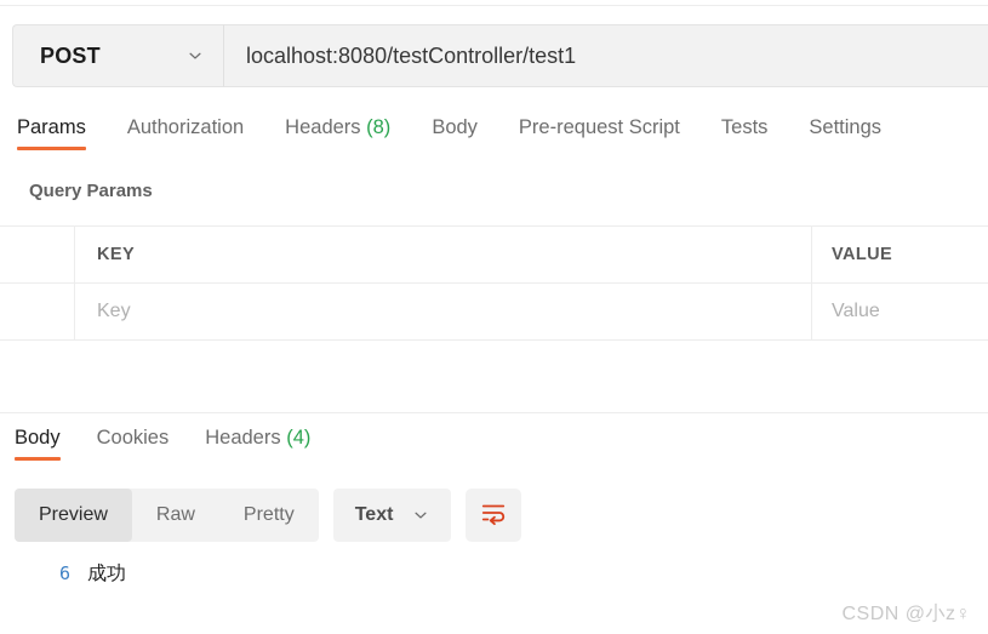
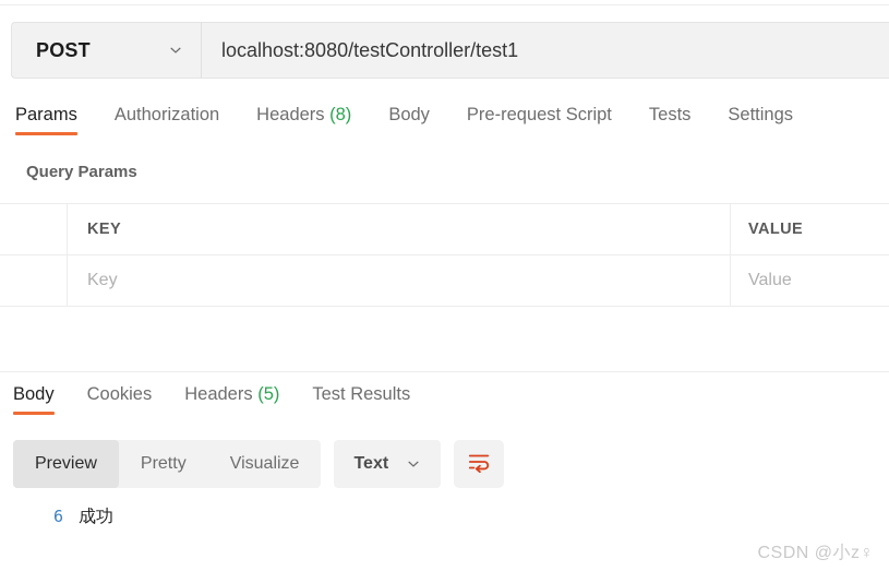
  POST
  localhost:8080/testController/test1
  Params
  Authorization
  Headers (8)
  Body
  Pre-request Script
  Tests
  Settings
  Query Params
  KEY
  VALUE
  Key
  Value
  Body
  Cookies
- Headers (4)
+ Headers (5)
+ Test Results
  Preview
- Raw
  Pretty
+ Visualize
  Text
  6
  成功
  CSDN @小z♀
